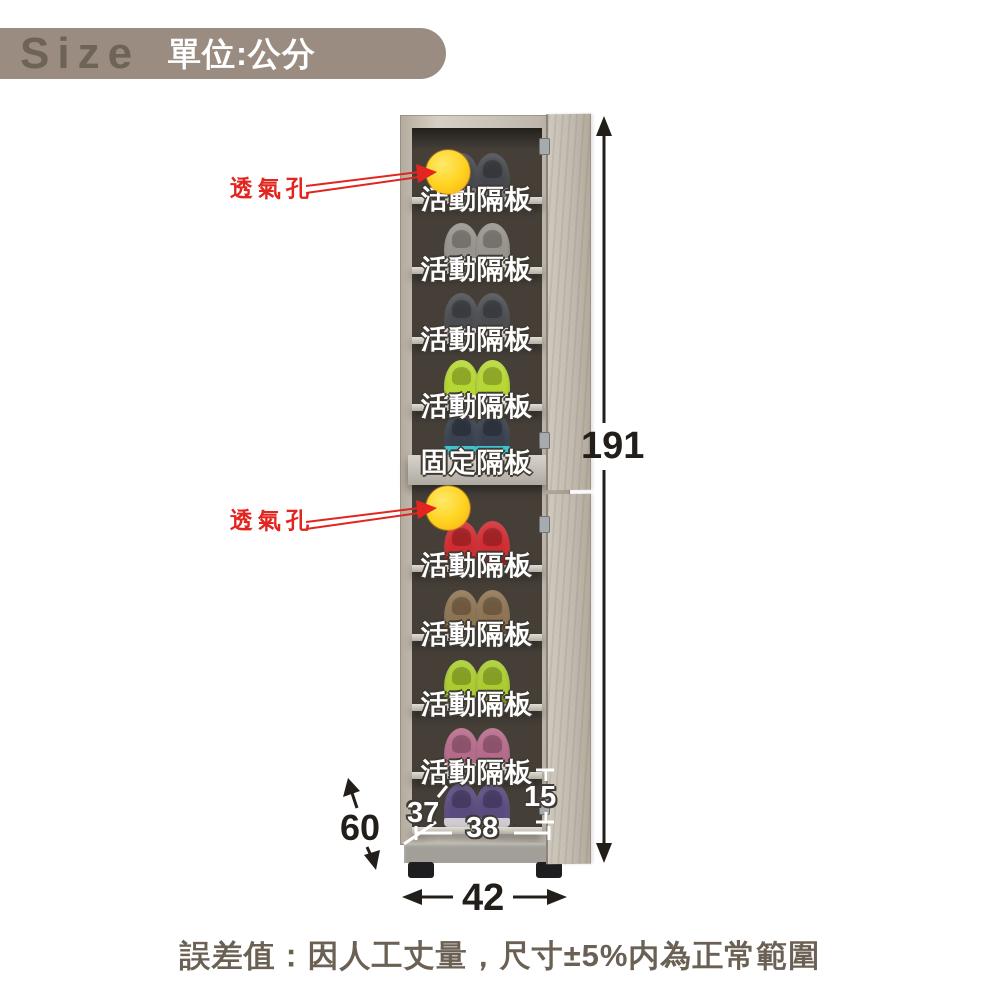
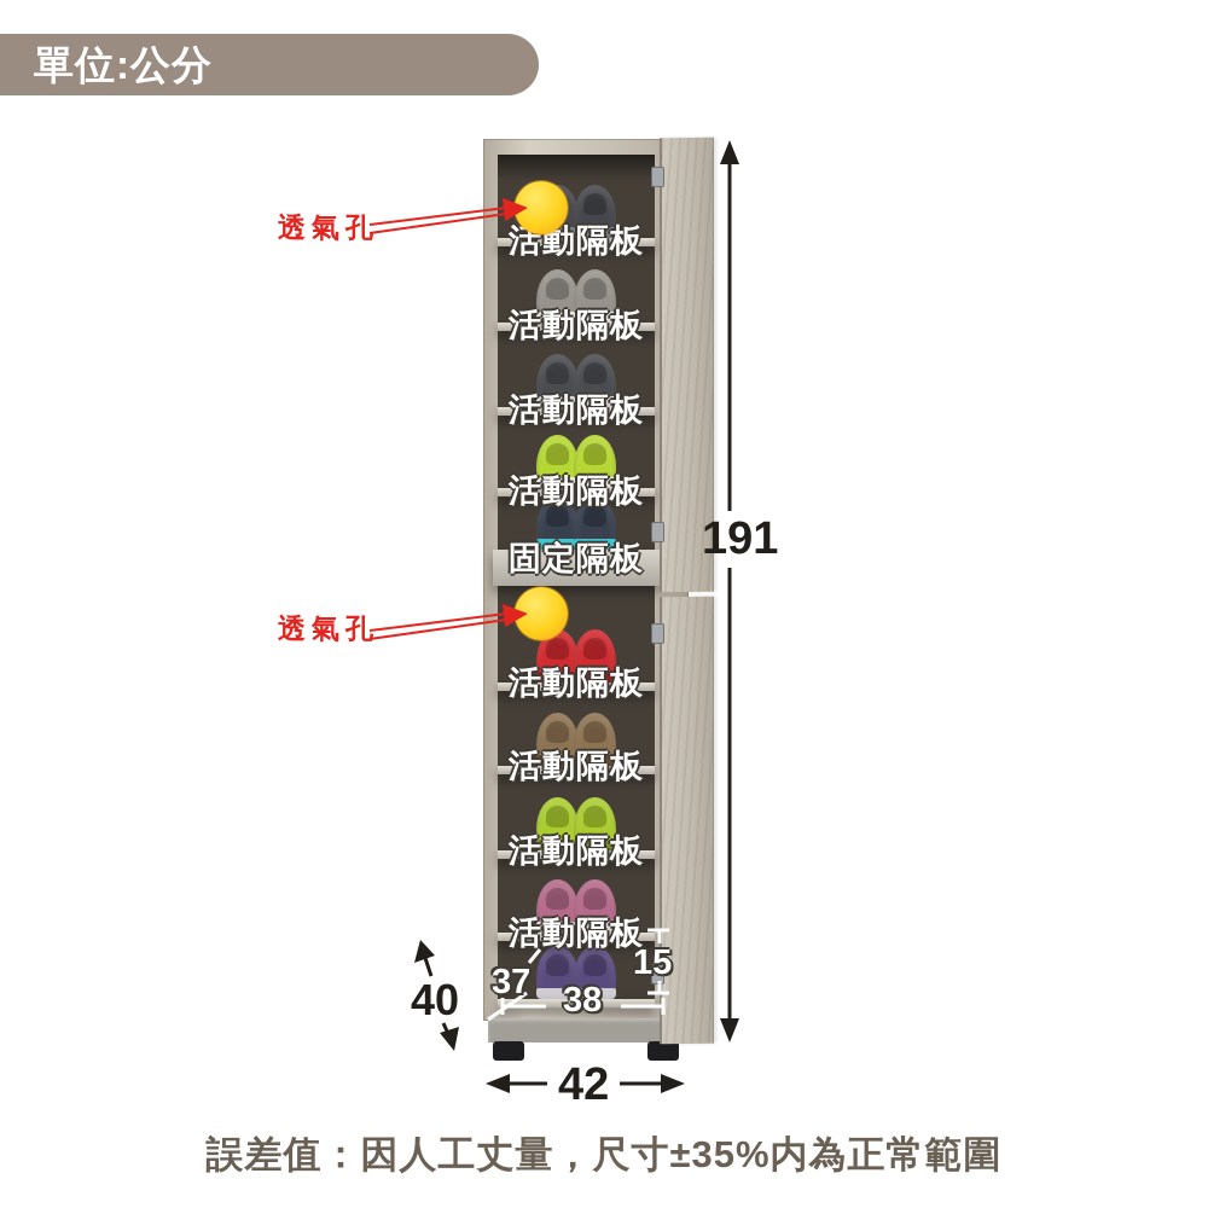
- Size
  單位:公分
  活動隔板
  活動隔板
  活動隔板
  活動隔板
  固定隔板
  活動隔板
  活動隔板
  活動隔板
  活動隔板
  透氣孔
  透氣孔
  191
  42
- 60
+ 40
  37
  38
  15
- 誤差值：因人工丈量，尺寸±5%内為正常範圍
+ 誤差值：因人工丈量，尺寸±35%内為正常範圍
